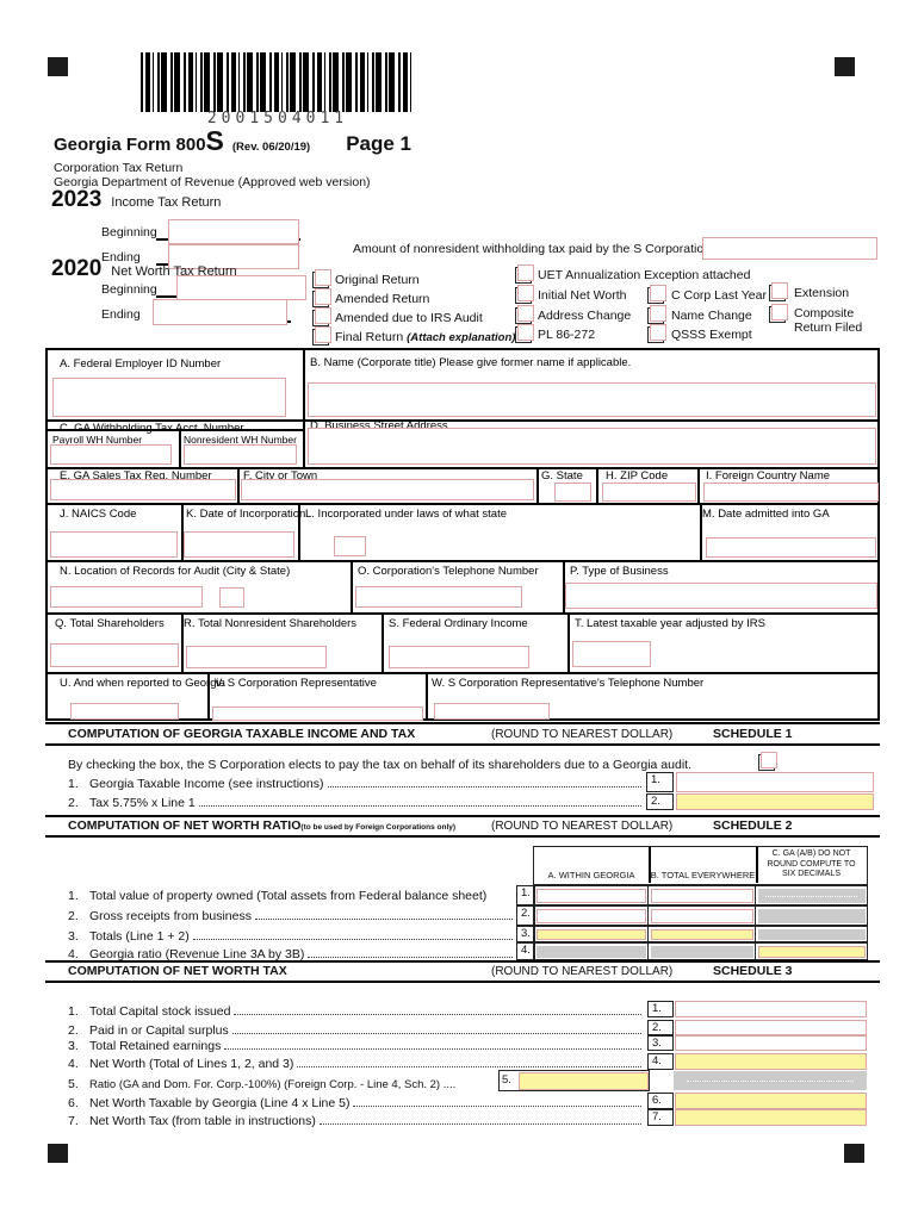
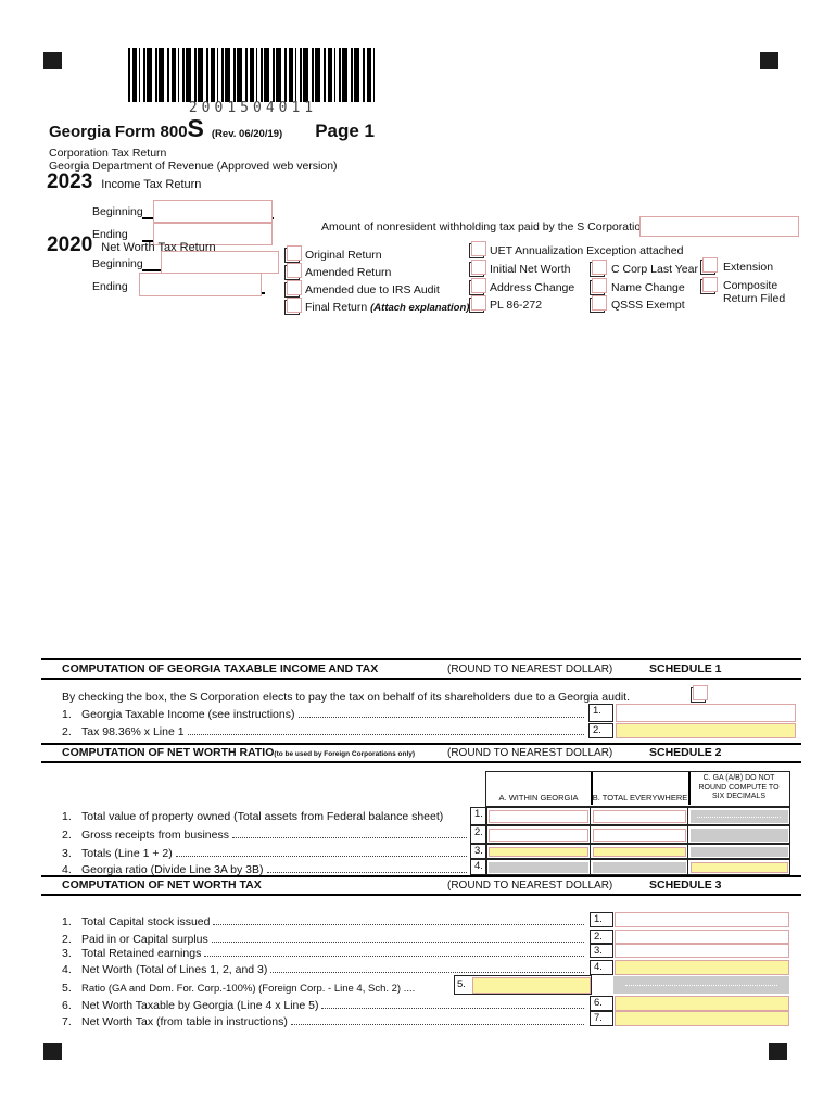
  2001504011
  Georgia Form 800
  S
  (Rev. 06/20/19)
  Page 1
  Corporation Tax Return
  Georgia Department of Revenue (Approved web version)
  2023
  Income Tax Return
  Beginning
  Ending
  Amount of nonresident withholding tax paid by the S Corporatio
  2020
  Net Worth Tax Return
  Beginning
  Ending
  Original Return
  Amended Return
  Amended due to IRS Audit
  Final Return (Attach explanation)
  UET Annualization Exception attached
  Initial Net Worth
  Address Change
  PL 86-272
  C Corp Last Year
  Name Change
  QSSS Exempt
  Extension
  Composite
  Return Filed
- A. Federal Employer ID Number
- B. Name (Corporate title) Please give former name if applicable.
- C. GA Withholding Tax Acct. Number
- Payroll WH Number
- Nonresident WH Number
- D. Business Street Address
- E. GA Sales Tax Reg. Number
- F. City or Town
- G. State
- H. ZIP Code
- I. Foreign Country Name
- J. NAICS Code
- K. Date of Incorporation
- L. Incorporated under laws of what state
- M. Date admitted into GA
- N. Location of Records for Audit (City & State)
- O. Corporation's Telephone Number
- P. Type of Business
- Q. Total Shareholders
- R. Total Nonresident Shareholders
- S. Federal Ordinary Income
- T. Latest taxable year adjusted by IRS
- U. And when reported to Georgia
- V. S Corporation Representative
- W. S Corporation Representative's Telephone Number
  COMPUTATION OF GEORGIA TAXABLE INCOME AND TAX
  (ROUND TO NEAREST DOLLAR)
  SCHEDULE 1
  By checking the box, the S Corporation elects to pay the tax on behalf of its shareholders due to a Georgia audit.
  1.
  Georgia Taxable Income (see instructions)
  1.
  2.
- Tax 5.75% x Line 1
+ Tax 98.36% x Line 1
  2.
  (ROUND TO NEAREST DOLLAR)
  SCHEDULE 2
  A. WITHIN GEORGIA
  B. TOTAL EVERYWHERE
  1.
  Total value of property owned (Total assets from Federal balance sheet)
  2.
  Gross receipts from business
  3.
  Totals (Line 1 + 2)
  4.
- Georgia ratio (Revenue Line 3A by 3B)
+ Georgia ratio (Divide Line 3A by 3B)
  1.
  2.
  3.
  4.
  COMPUTATION OF NET WORTH TAX
  (ROUND TO NEAREST DOLLAR)
  SCHEDULE 3
  1.
  Total Capital stock issued
  1.
  2.
  Paid in or Capital surplus
  2.
  3.
  Total Retained earnings
  3.
  4.
  Net Worth (Total of Lines 1, 2, and 3)
  4.
  5.
  Ratio (GA and Dom. For. Corp.-100%) (Foreign Corp. - Line 4, Sch. 2) ....
  5.
  6.
  Net Worth Taxable by Georgia (Line 4 x Line 5)
  6.
  7.
  Net Worth Tax (from table in instructions)
  7.
